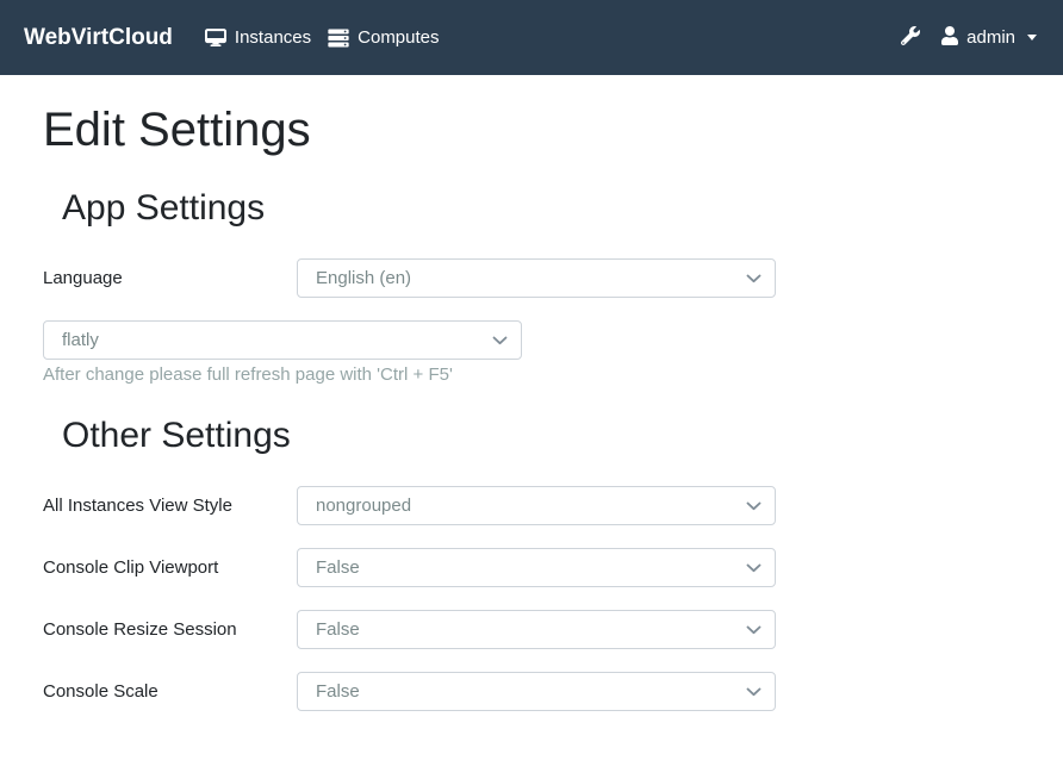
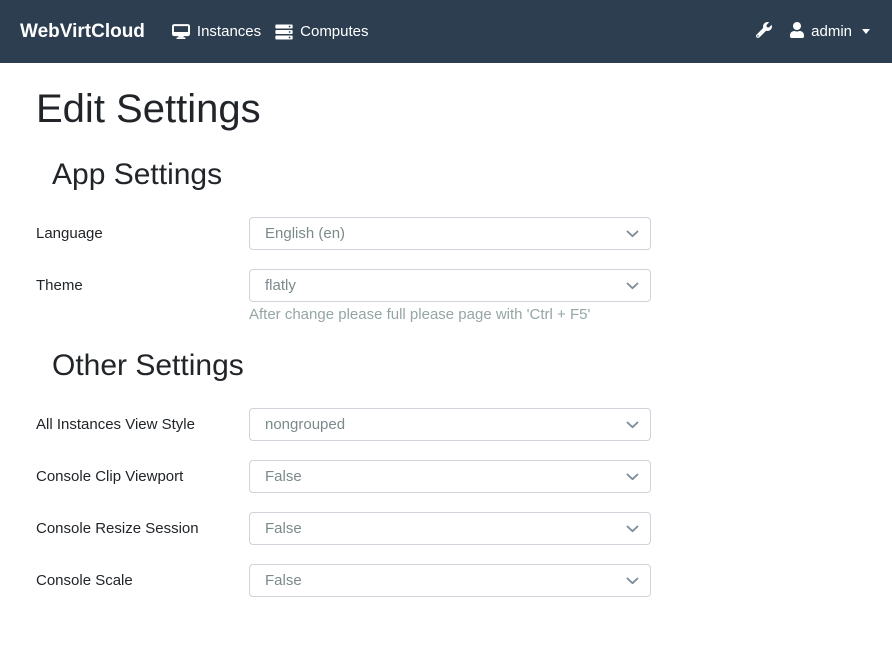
  WebVirtCloud
  Instances
  Computes
  admin
  Edit Settings
  App Settings
  Language
  English (en)
+ Theme
  flatly
- After change please full refresh page with 'Ctrl + F5'
+ After change please full please page with 'Ctrl + F5'
  Other Settings
  All Instances View Style
  nongrouped
  Console Clip Viewport
  False
  Console Resize Session
  False
  Console Scale
  False
